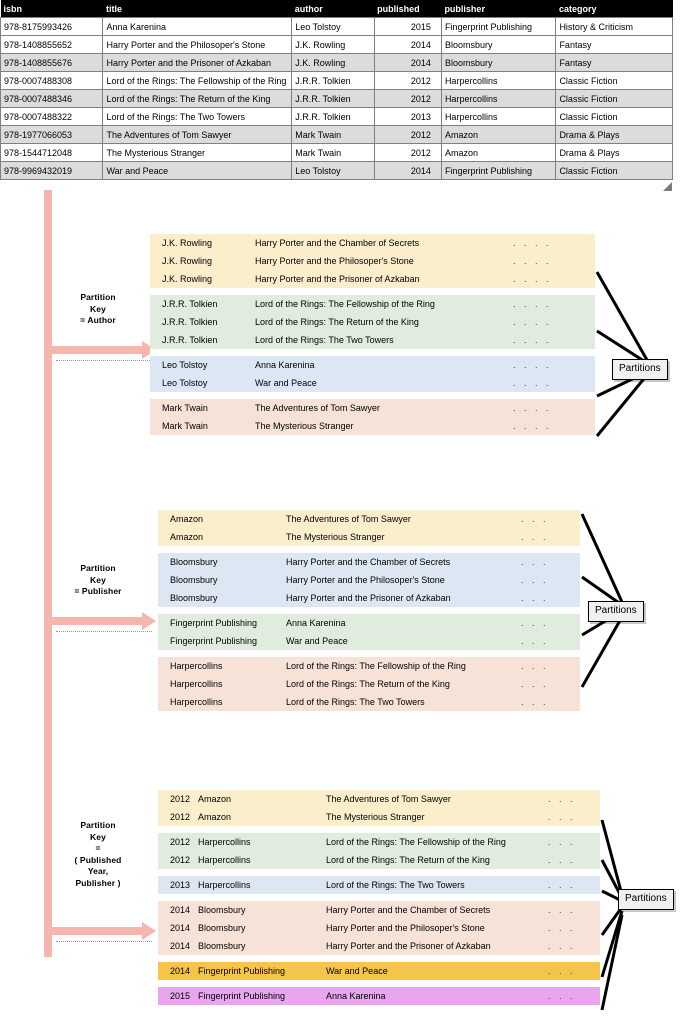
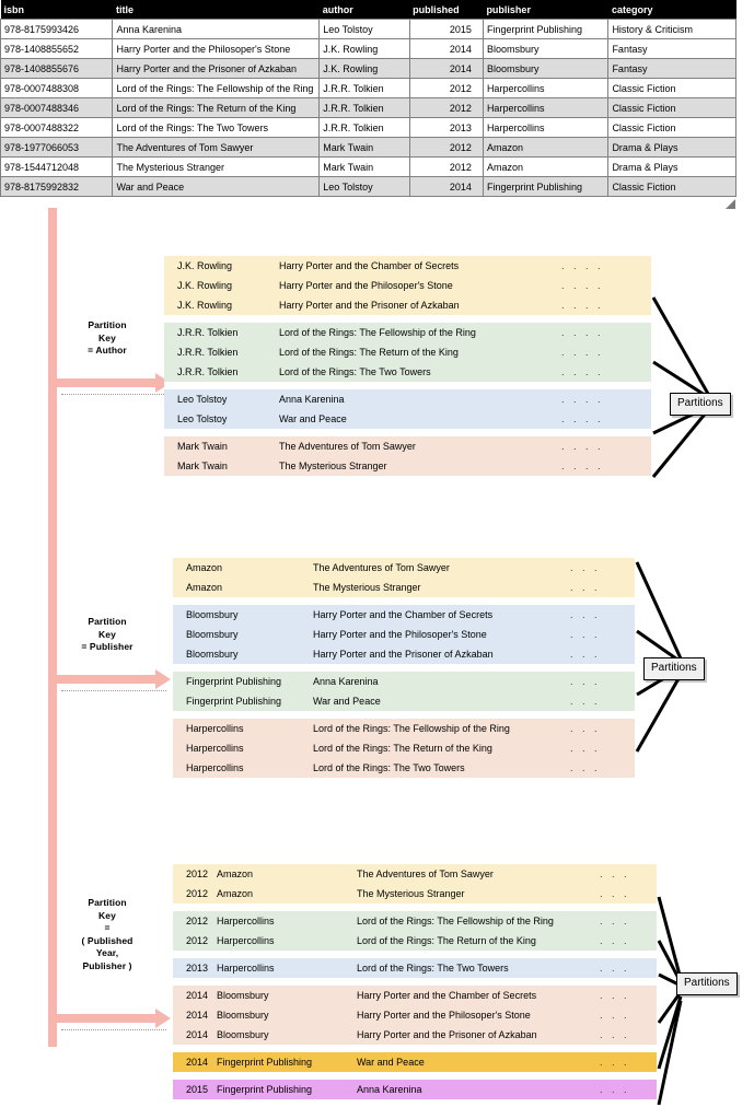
  isbn	title	author	published	publisher	category
  978-8175993426	Anna Karenina	Leo Tolstoy	2015	Fingerprint Publishing	History & Criticism
  978-1408855652	Harry Porter and the Philosoper's Stone	J.K. Rowling	2014	Bloomsbury	Fantasy
  978-1408855676	Harry Porter and the Prisoner of Azkaban	J.K. Rowling	2014	Bloomsbury	Fantasy
  978-0007488308	Lord of the Rings: The Fellowship of the Ring	J.R.R. Tolkien	2012	Harpercollins	Classic Fiction
  978-0007488346	Lord of the Rings: The Return of the King	J.R.R. Tolkien	2012	Harpercollins	Classic Fiction
  978-0007488322	Lord of the Rings: The Two Towers	J.R.R. Tolkien	2013	Harpercollins	Classic Fiction
  978-1977066053	The Adventures of Tom Sawyer	Mark Twain	2012	Amazon	Drama & Plays
  978-1544712048	The Mysterious Stranger	Mark Twain	2012	Amazon	Drama & Plays
- 978-9969432019	War and Peace	Leo Tolstoy	2014	Fingerprint Publishing	Classic Fiction
+ 978-8175992832	War and Peace	Leo Tolstoy	2014	Fingerprint Publishing	Classic Fiction
  Partition
  Key
  = Author
  Partition
  Key
  = Publisher
  Partition
  Key
  =
  ( Published
  Year,
  Publisher )
  J.K. Rowling
  Harry Porter and the Chamber of Secrets
  . . . .
  J.K. Rowling
  Harry Porter and the Philosoper's Stone
  . . . .
  J.K. Rowling
  Harry Porter and the Prisoner of Azkaban
  . . . .
  J.R.R. Tolkien
  Lord of the Rings: The Fellowship of the Ring
  . . . .
  J.R.R. Tolkien
  Lord of the Rings: The Return of the King
  . . . .
  J.R.R. Tolkien
  Lord of the Rings: The Two Towers
  . . . .
  Leo Tolstoy
  Anna Karenina
  . . . .
  Leo Tolstoy
  War and Peace
  . . . .
  Mark Twain
  The Adventures of Tom Sawyer
  . . . .
  Mark Twain
  The Mysterious Stranger
  . . . .
  Amazon
  The Adventures of Tom Sawyer
  . . .
  Amazon
  The Mysterious Stranger
  . . .
  Bloomsbury
  Harry Porter and the Chamber of Secrets
  . . .
  Bloomsbury
  Harry Porter and the Philosoper's Stone
  . . .
  Bloomsbury
  Harry Porter and the Prisoner of Azkaban
  . . .
  Fingerprint Publishing
  Anna Karenina
  . . .
  Fingerprint Publishing
  War and Peace
  . . .
  Harpercollins
  Lord of the Rings: The Fellowship of the Ring
  . . .
  Harpercollins
  Lord of the Rings: The Return of the King
  . . .
  Harpercollins
  Lord of the Rings: The Two Towers
  . . .
  2012
  Amazon
  The Adventures of Tom Sawyer
  . . .
  2012
  Amazon
  The Mysterious Stranger
  . . .
  2012
  Harpercollins
  Lord of the Rings: The Fellowship of the Ring
  . . .
  2012
  Harpercollins
  Lord of the Rings: The Return of the King
  . . .
  2013
  Harpercollins
  Lord of the Rings: The Two Towers
  . . .
  2014
  Bloomsbury
  Harry Porter and the Chamber of Secrets
  . . .
  2014
  Bloomsbury
  Harry Porter and the Philosoper's Stone
  . . .
  2014
  Bloomsbury
  Harry Porter and the Prisoner of Azkaban
  . . .
  2014
  Fingerprint Publishing
  War and Peace
  . . .
  2015
  Fingerprint Publishing
  Anna Karenina
  . . .
  Partitions
  Partitions
  Partitions
